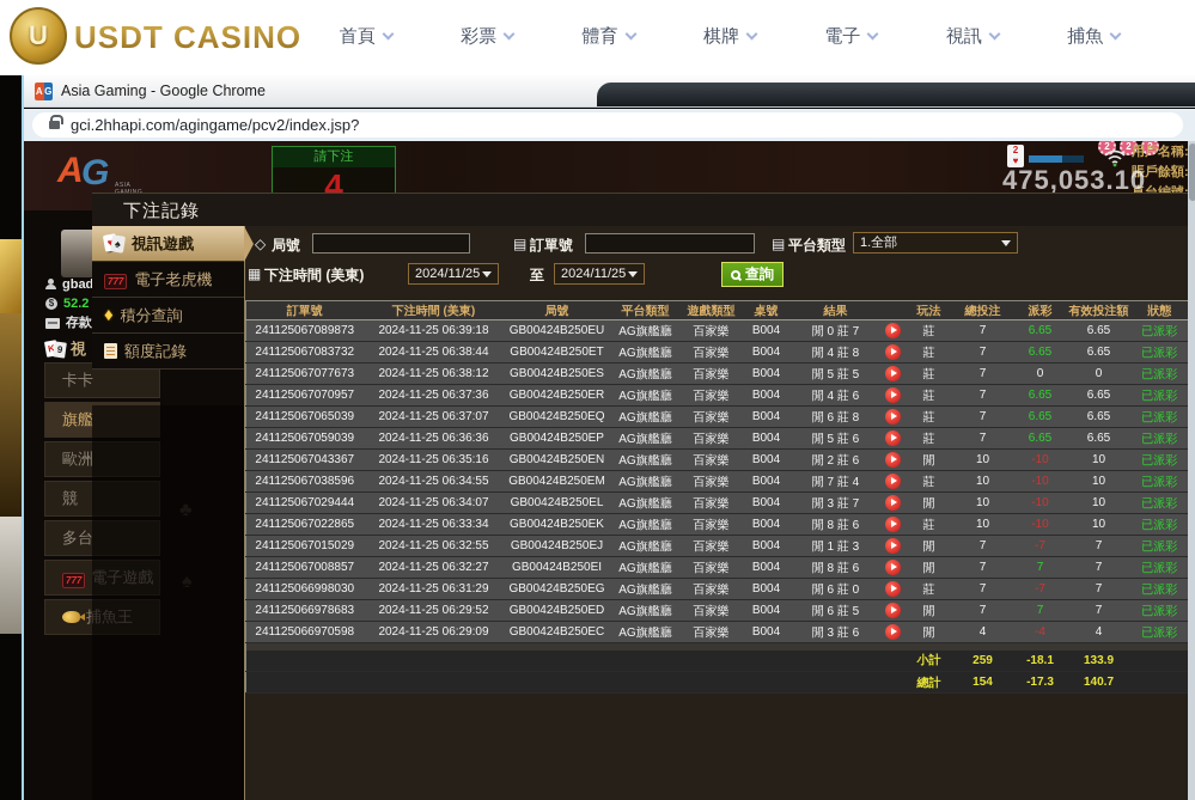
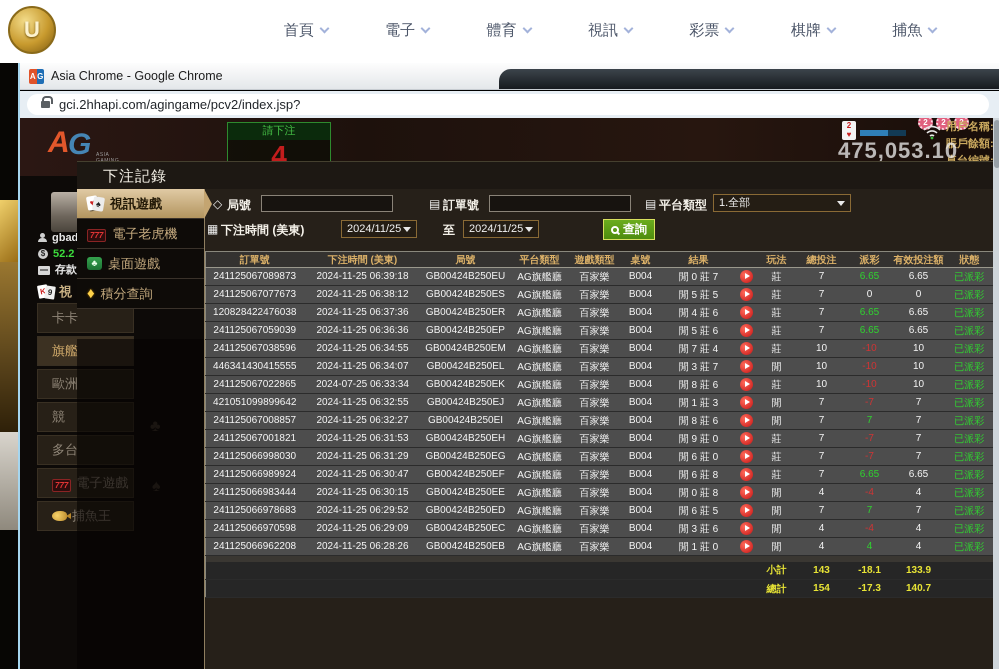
  U
- USDT CASINO
  首頁
- 彩票
+ 電子
  體育
- 棋牌
+ 視訊
- 電子
+ 彩票
- 視訊
+ 棋牌
  捕魚
  A
  G
- Asia Gaming - Google Chrome
+ Asia Chrome - Google Chrome
  gci.2hhapi.com/agingame/pcv2/index.jsp?
  A
  G
  請下注
  4
  2
  ♥
  2
  2
  2
  用戶名稱:
  賬戶餘額:
  475,053.10
  gbad
  $
  52.2
  存款
  視
  卡卡
  旗艦
  歐洲
  競
  多台
  電子遊戲
  捕魚王
  下注記錄
  視訊遊戲
  電子老虎機
+ 桌面遊戲
  積分查詢
- 額度記錄
  局號
  訂單號
  平台類型
  1.全部
  下注時間 (美東)
  2024/11/25
  至
  2024/11/25
  查詢
  訂單號	下注時間 (美東)	局號	平台類型	遊戲類型	桌號	結果		玩法	總投注	派彩	有效投注額	狀態
  241125067089873	2024-11-25 06:39:18	GB00424B250EU	AG旗艦廳	百家樂	B004	閒 0 莊 7		莊	7	6.65	6.65	已派彩
- 241125067083732	2024-11-25 06:38:44	GB00424B250ET	AG旗艦廳	百家樂	B004	閒 4 莊 8		莊	7	6.65	6.65	已派彩
  241125067077673	2024-11-25 06:38:12	GB00424B250ES	AG旗艦廳	百家樂	B004	閒 5 莊 5		莊	7	0	0	已派彩
- 241125067070957	2024-11-25 06:37:36	GB00424B250ER	AG旗艦廳	百家樂	B004	閒 4 莊 6		莊	7	6.65	6.65	已派彩
+ 120828422476038	2024-11-25 06:37:36	GB00424B250ER	AG旗艦廳	百家樂	B004	閒 4 莊 6		莊	7	6.65	6.65	已派彩
- 241125067065039	2024-11-25 06:37:07	GB00424B250EQ	AG旗艦廳	百家樂	B004	閒 6 莊 8		莊	7	6.65	6.65	已派彩
  241125067059039	2024-11-25 06:36:36	GB00424B250EP	AG旗艦廳	百家樂	B004	閒 5 莊 6		莊	7	6.65	6.65	已派彩
- 241125067043367	2024-11-25 06:35:16	GB00424B250EN	AG旗艦廳	百家樂	B004	閒 2 莊 6		閒	10	-10	10	已派彩
  241125067038596	2024-11-25 06:34:55	GB00424B250EM	AG旗艦廳	百家樂	B004	閒 7 莊 4		莊	10	-10	10	已派彩
- 241125067029444	2024-11-25 06:34:07	GB00424B250EL	AG旗艦廳	百家樂	B004	閒 3 莊 7		閒	10	-10	10	已派彩
+ 446341430415555	2024-11-25 06:34:07	GB00424B250EL	AG旗艦廳	百家樂	B004	閒 3 莊 7		閒	10	-10	10	已派彩
- 241125067022865	2024-11-25 06:33:34	GB00424B250EK	AG旗艦廳	百家樂	B004	閒 8 莊 6		莊	10	-10	10	已派彩
+ 241125067022865	2024-07-25 06:33:34	GB00424B250EK	AG旗艦廳	百家樂	B004	閒 8 莊 6		莊	10	-10	10	已派彩
- 241125067015029	2024-11-25 06:32:55	GB00424B250EJ	AG旗艦廳	百家樂	B004	閒 1 莊 3		閒	7	-7	7	已派彩
+ 421051099899642	2024-11-25 06:32:55	GB00424B250EJ	AG旗艦廳	百家樂	B004	閒 1 莊 3		閒	7	-7	7	已派彩
  241125067008857	2024-11-25 06:32:27	GB00424B250EI	AG旗艦廳	百家樂	B004	閒 8 莊 6		閒	7	7	7	已派彩
+ 241125067001821	2024-11-25 06:31:53	GB00424B250EH	AG旗艦廳	百家樂	B004	閒 9 莊 0		莊	7	-7	7	已派彩
  241125066998030	2024-11-25 06:31:29	GB00424B250EG	AG旗艦廳	百家樂	B004	閒 6 莊 0		莊	7	-7	7	已派彩
+ 241125066989924	2024-11-25 06:30:47	GB00424B250EF	AG旗艦廳	百家樂	B004	閒 6 莊 8		莊	7	6.65	6.65	已派彩
+ 241125066983444	2024-11-25 06:30:15	GB00424B250EE	AG旗艦廳	百家樂	B004	閒 0 莊 8		閒	4	-4	4	已派彩
  241125066978683	2024-11-25 06:29:52	GB00424B250ED	AG旗艦廳	百家樂	B004	閒 6 莊 5		閒	7	7	7	已派彩
  241125066970598	2024-11-25 06:29:09	GB00424B250EC	AG旗艦廳	百家樂	B004	閒 3 莊 6		閒	4	-4	4	已派彩
+ 241125066962208	2024-11-25 06:28:26	GB00424B250EB	AG旗艦廳	百家樂	B004	閒 1 莊 0		閒	4	4	4	已派彩
- 								小計	259	-18.1	133.9
+ 								小計	143	-18.1	133.9
  								總計	154	-17.3	140.7
